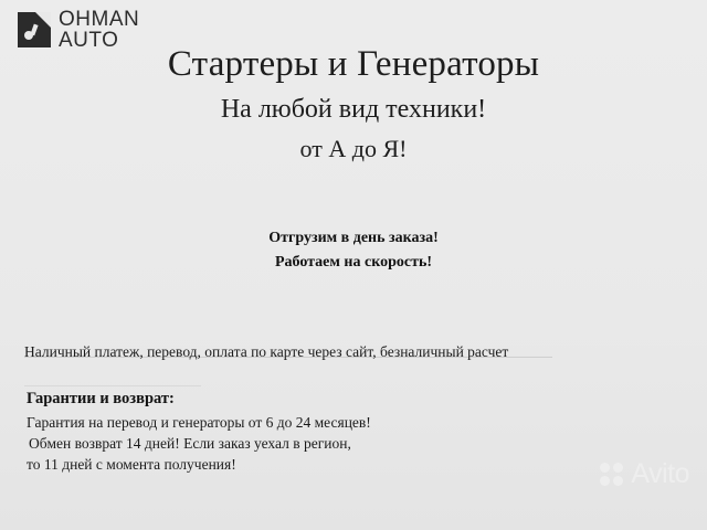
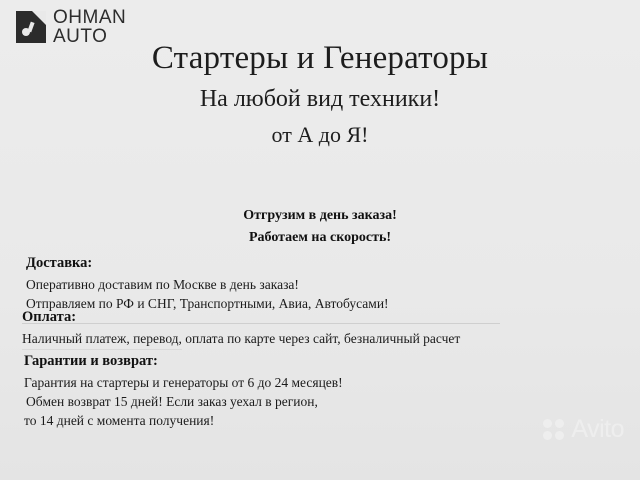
  OHMAN
  AUTO
  Стартеры и Генераторы
  На любой вид техники!
  от А до Я!
  Отгрузим в день заказа!
  Работаем на скорость!
+ Доставка:
+ Оперативно доставим по Москве в день заказа!
+ Отправляем по РФ и СНГ, Транспортными, Авиа, Автобусами!
+ Оплата:
  Наличный платеж, перевод, оплата по карте через сайт, безналичный расчет
  Гарантии и возврат:
- Гарантия на перевод и генераторы от 6 до 24 месяцев!
+ Гарантия на стартеры и генераторы от 6 до 24 месяцев!
- Обмен возврат 14 дней! Если заказ уехал в регион,
+ Обмен возврат 15 дней! Если заказ уехал в регион,
- то 11 дней с момента получения!
+ то 14 дней с момента получения!
